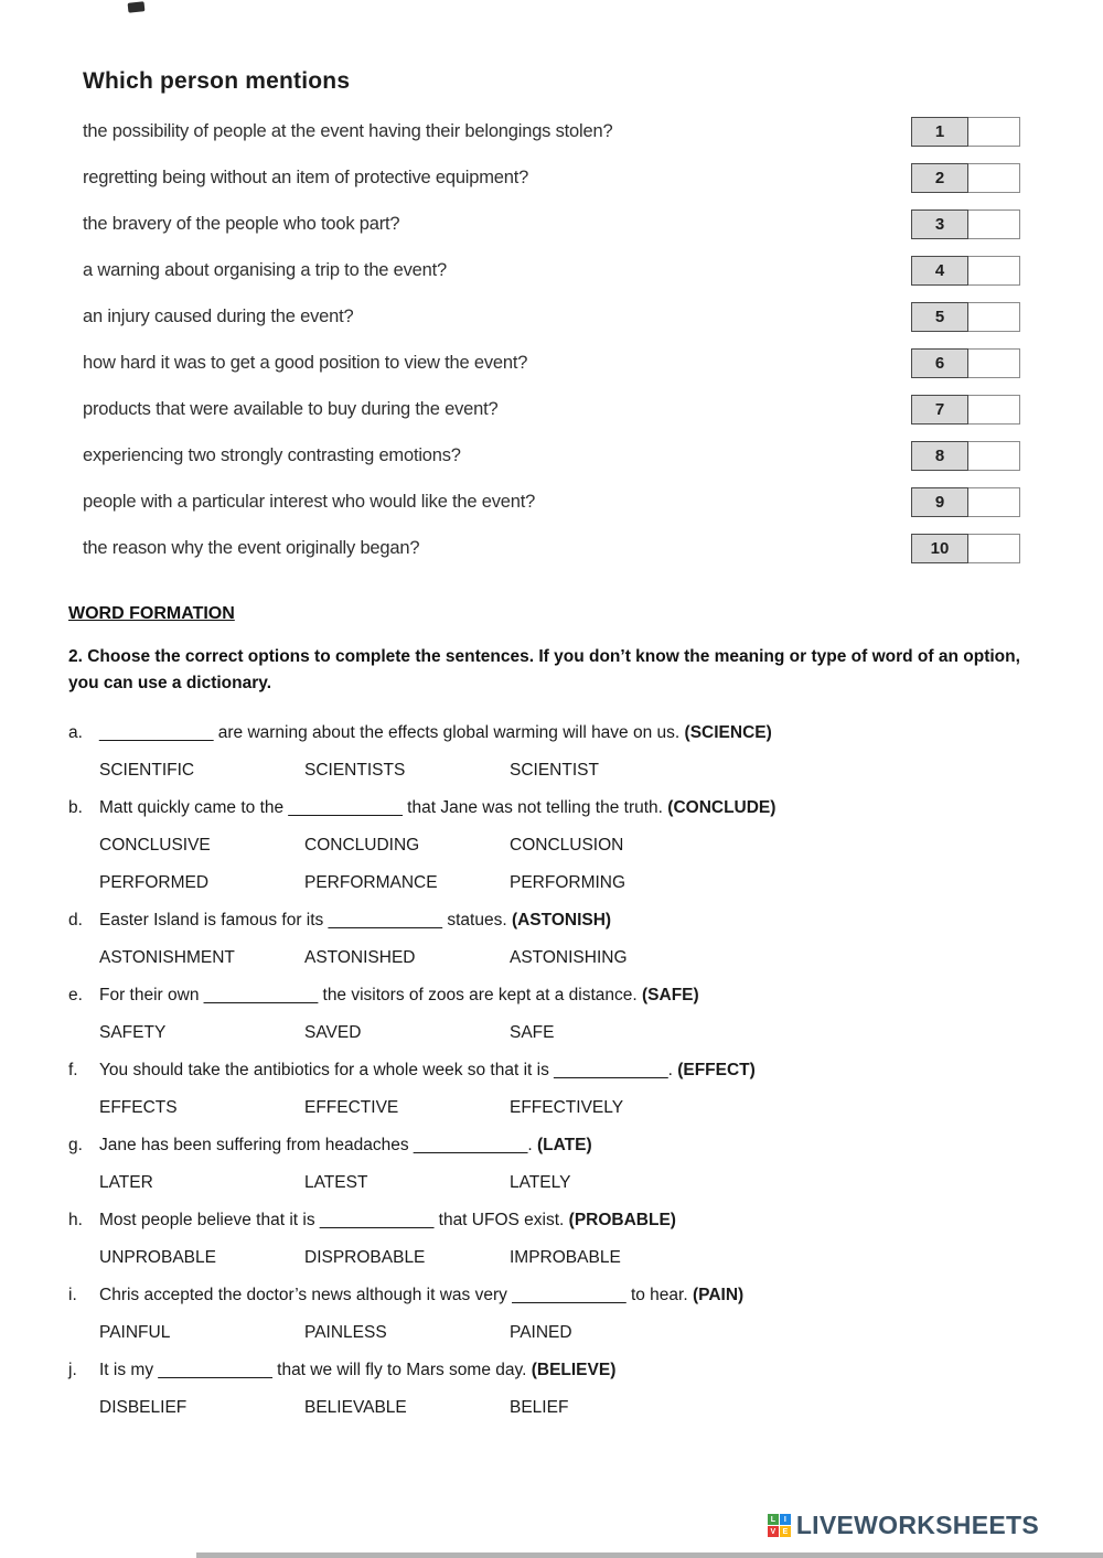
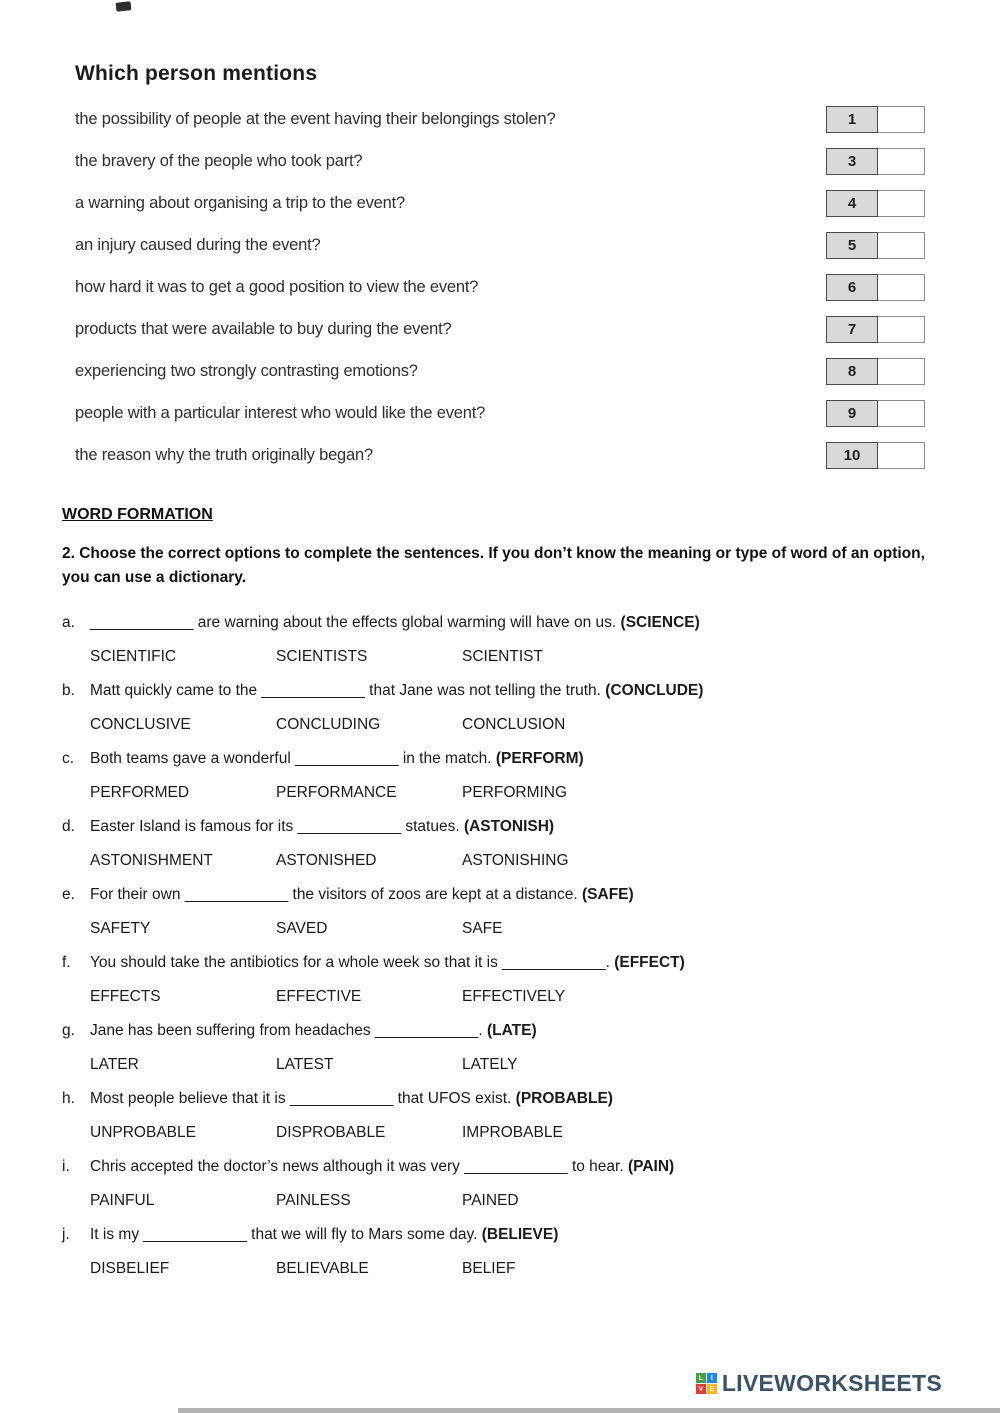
  Which person mentions
  the possibility of people at the event having their belongings stolen?
  1
- regretting being without an item of protective equipment?
- 2
  the bravery of the people who took part?
  3
  a warning about organising a trip to the event?
  4
  an injury caused during the event?
  5
  how hard it was to get a good position to view the event?
  6
  products that were available to buy during the event?
  7
  experiencing two strongly contrasting emotions?
  8
  people with a particular interest who would like the event?
  9
- the reason why the event originally began?
+ the reason why the truth originally began?
  10
  WORD FORMATION
  2. Choose the correct options to complete the sentences. If you don’t know the meaning or type of word of an option, you can use a dictionary.
  a.
  ____________ are warning about the effects global warming will have on us. (SCIENCE)
  SCIENTIFIC
  SCIENTISTS
  SCIENTIST
  b.
  Matt quickly came to the ____________ that Jane was not telling the truth. (CONCLUDE)
  CONCLUSIVE
  CONCLUDING
  CONCLUSION
+ c.
+ Both teams gave a wonderful ____________ in the match. (PERFORM)
  PERFORMED
  PERFORMANCE
  PERFORMING
  d.
  Easter Island is famous for its ____________ statues. (ASTONISH)
  ASTONISHMENT
  ASTONISHED
  ASTONISHING
  e.
  For their own ____________ the visitors of zoos are kept at a distance. (SAFE)
  SAFETY
  SAVED
  SAFE
  f.
  You should take the antibiotics for a whole week so that it is ____________. (EFFECT)
  EFFECTS
  EFFECTIVE
  EFFECTIVELY
  g.
  Jane has been suffering from headaches ____________. (LATE)
  LATER
  LATEST
  LATELY
  h.
  Most people believe that it is ____________ that UFOS exist. (PROBABLE)
  UNPROBABLE
  DISPROBABLE
  IMPROBABLE
  i.
  Chris accepted the doctor’s news although it was very ____________ to hear. (PAIN)
  PAINFUL
  PAINLESS
  PAINED
  j.
  It is my ____________ that we will fly to Mars some day. (BELIEVE)
  DISBELIEF
  BELIEVABLE
  BELIEF
  LIVEWORKSHEETS
